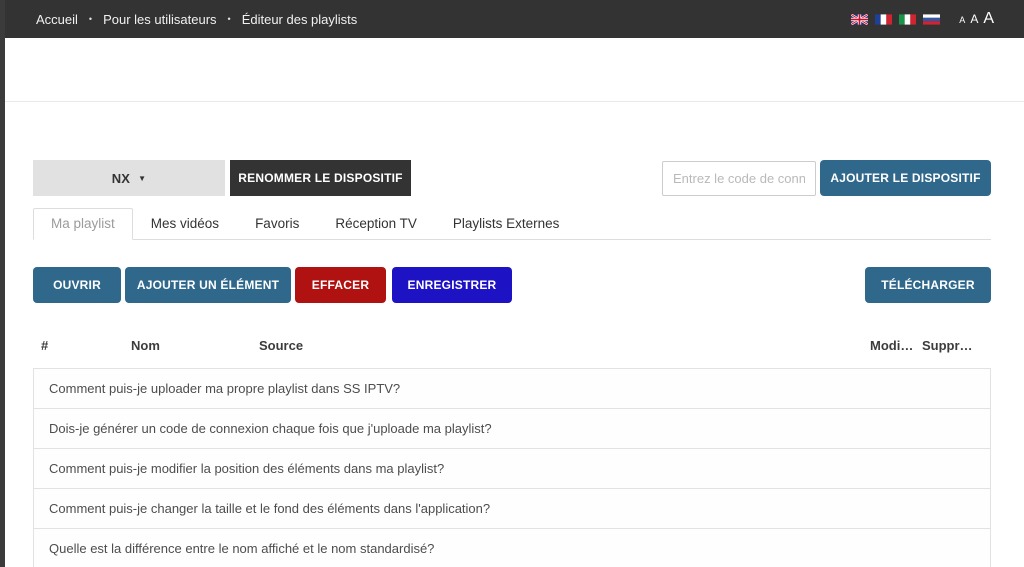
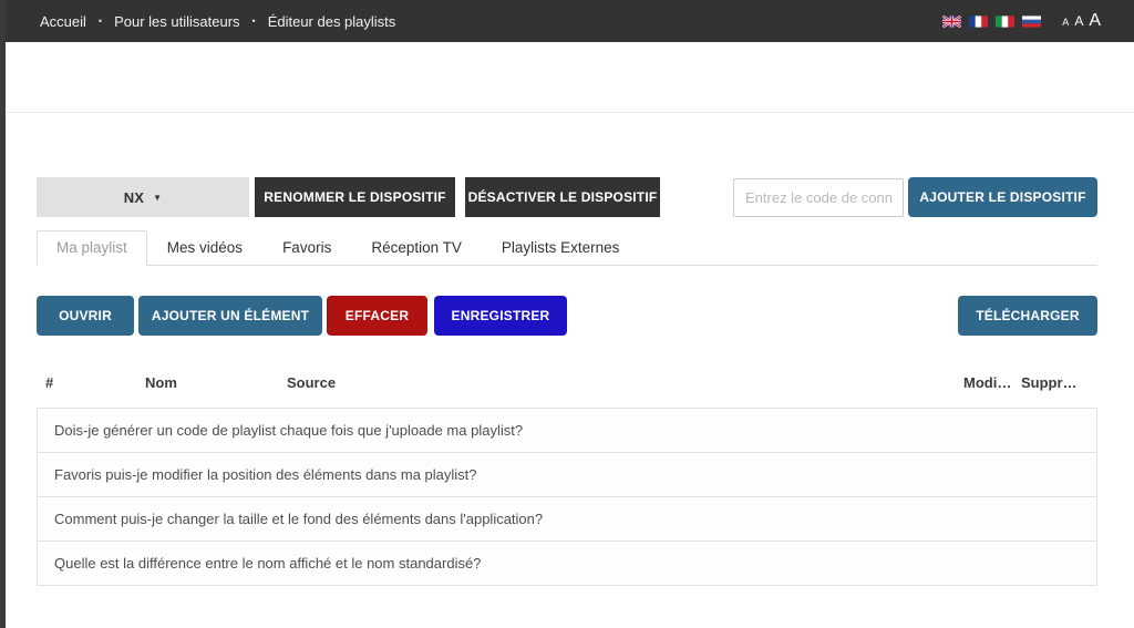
  Accueil
  •
  Pour les utilisateurs
  •
  Éditeur des playlists
  A
  A
  A
  NX
  ▼
  RENOMMER LE DISPOSITIF
+ DÉSACTIVER LE DISPOSITIF
  Entrez le code de conn
  AJOUTER LE DISPOSITIF
  Ma playlist
  Mes vidéos
  Favoris
  Réception TV
  Playlists Externes
  OUVRIR
  AJOUTER UN ÉLÉMENT
  EFFACER
  ENREGISTRER
  TÉLÉCHARGER
  #
  Nom
  Source
  Modi…
  Suppr…
- Comment puis-je uploader ma propre playlist dans SS IPTV?
- Dois-je générer un code de connexion chaque fois que j'uploade ma playlist?
+ Dois-je générer un code de playlist chaque fois que j'uploade ma playlist?
- Comment puis-je modifier la position des éléments dans ma playlist?
+ Favoris puis-je modifier la position des éléments dans ma playlist?
  Comment puis-je changer la taille et le fond des éléments dans l'application?
  Quelle est la différence entre le nom affiché et le nom standardisé?
